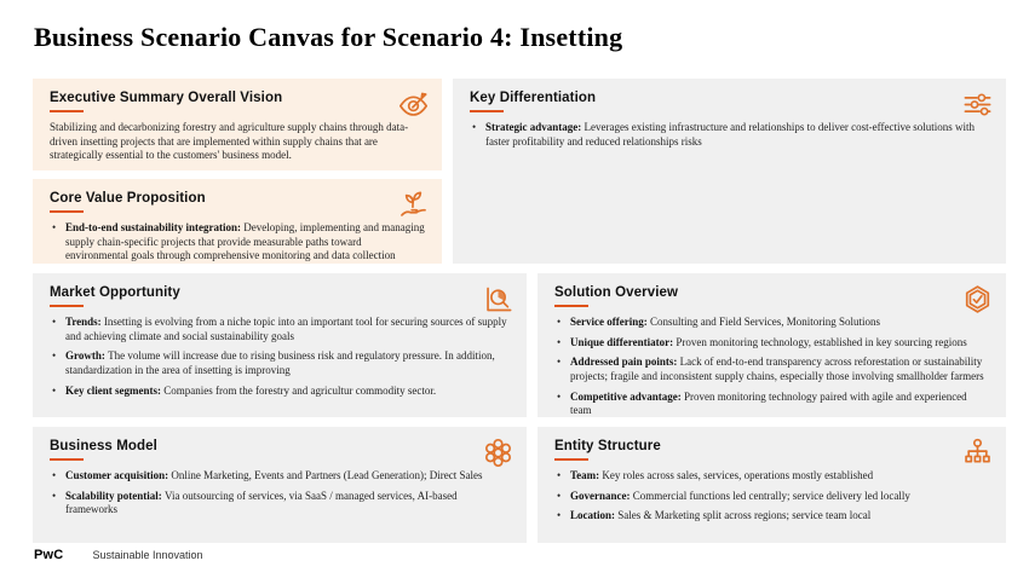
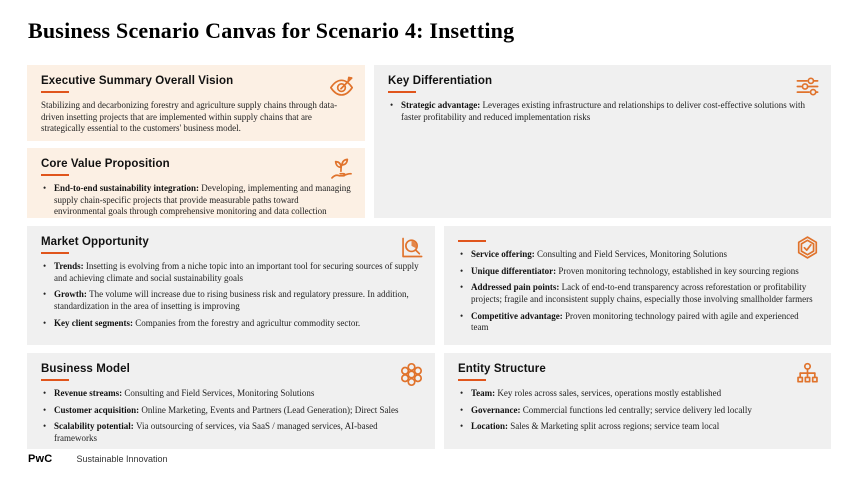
  Business Scenario Canvas for Scenario 4: Insetting
  Executive Summary Overall Vision
  Stabilizing and decarbonizing forestry and agriculture supply chains through data-driven insetting projects that are implemented within supply chains that are strategically essential to the customers' business model.
  Core Value Proposition
  End-to-end sustainability integration: Developing, implementing and managing supply chain-specific projects that provide measurable paths toward environmental goals through comprehensive monitoring and data collection
  Key Differentiation
- Strategic advantage: Leverages existing infrastructure and relationships to deliver cost-effective solutions with faster profitability and reduced relationships risks
+ Strategic advantage: Leverages existing infrastructure and relationships to deliver cost-effective solutions with faster profitability and reduced implementation risks
  Market Opportunity
  Trends: Insetting is evolving from a niche topic into an important tool for securing sources of supply and achieving climate and social sustainability goals
  Growth: The volume will increase due to rising business risk and regulatory pressure. In addition, standardization in the area of insetting is improving
  Key client segments: Companies from the forestry and agricultur commodity sector.
- Solution Overview
  Service offering: Consulting and Field Services, Monitoring Solutions
  Unique differentiator: Proven monitoring technology, established in key sourcing regions
- Addressed pain points: Lack of end-to-end transparency across reforestation or sustainability projects; fragile and inconsistent supply chains, especially those involving smallholder farmers
+ Addressed pain points: Lack of end-to-end transparency across reforestation or profitability projects; fragile and inconsistent supply chains, especially those involving smallholder farmers
  Competitive advantage: Proven monitoring technology paired with agile and experienced team
  Business Model
+ Revenue streams: Consulting and Field Services, Monitoring Solutions
  Customer acquisition: Online Marketing, Events and Partners (Lead Generation); Direct Sales
  Scalability potential: Via outsourcing of services, via SaaS / managed services, AI-based frameworks
  Entity Structure
  Team: Key roles across sales, services, operations mostly established
  Governance: Commercial functions led centrally; service delivery led locally
  Location: Sales & Marketing split across regions; service team local
  PwC
  Sustainable Innovation
